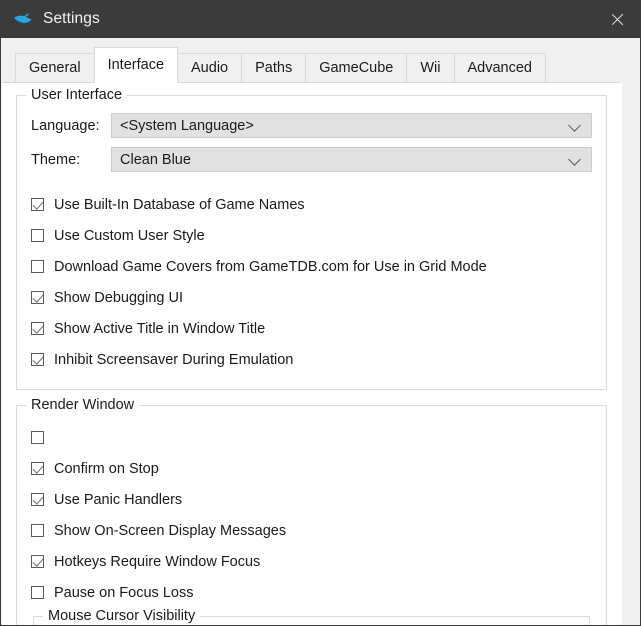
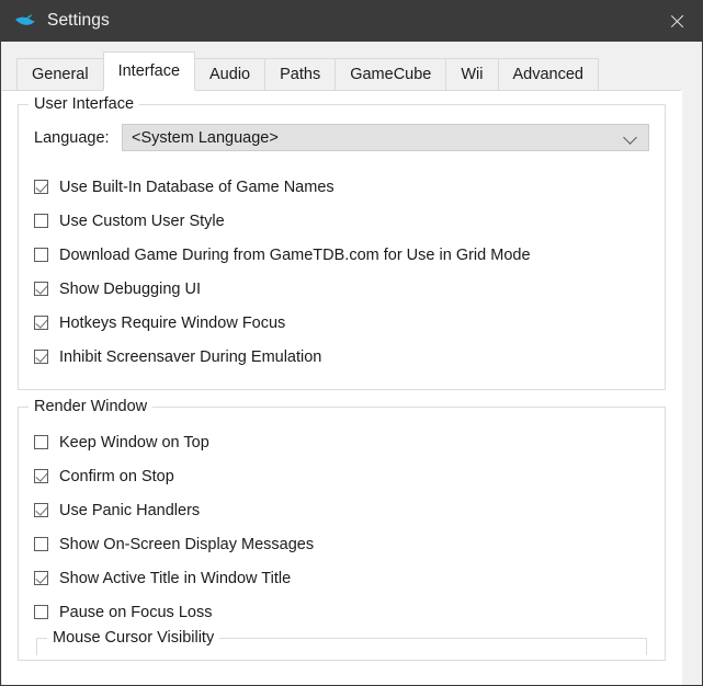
  Settings
  General
  Interface
  Audio
  Paths
  GameCube
  Wii
  Advanced
  User Interface
  Language:
  <System Language>
- Theme:
- Clean Blue
  Use Built-In Database of Game Names
  Use Custom User Style
- Download Game Covers from GameTDB.com for Use in Grid Mode
+ Download Game During from GameTDB.com for Use in Grid Mode
  Show Debugging UI
- Show Active Title in Window Title
+ Hotkeys Require Window Focus
  Inhibit Screensaver During Emulation
  Render Window
+ Keep Window on Top
  Confirm on Stop
  Use Panic Handlers
  Show On-Screen Display Messages
- Hotkeys Require Window Focus
+ Show Active Title in Window Title
  Pause on Focus Loss
  Mouse Cursor Visibility
